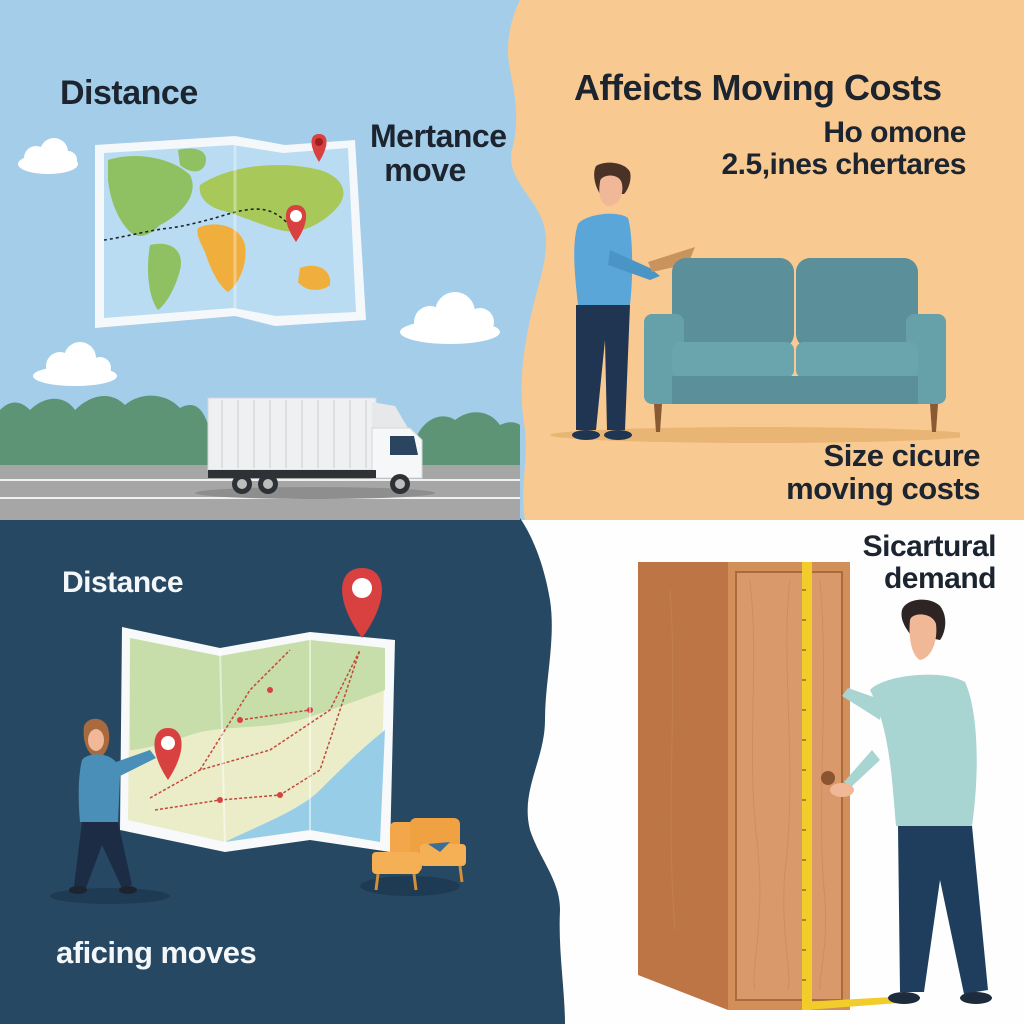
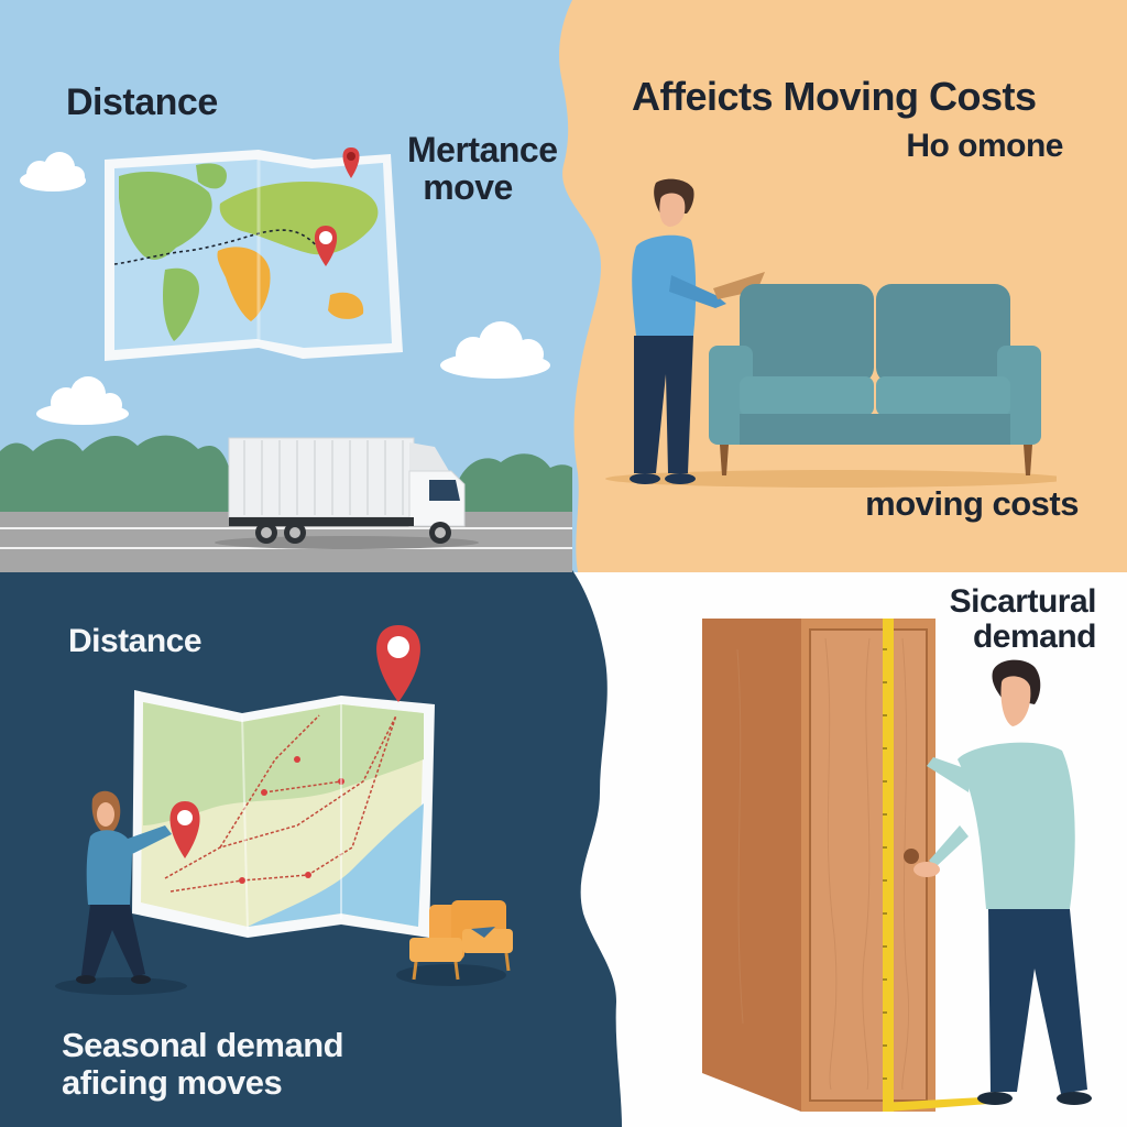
  Distance
  Mertan
  move
  Affeicts Moving Costs
  Ho omone
- 2.5,ines chertares
- Size cicure
  moving costs
  Distance
+ Seasonal demand
  aficing moves
  Sicartural
  demand
